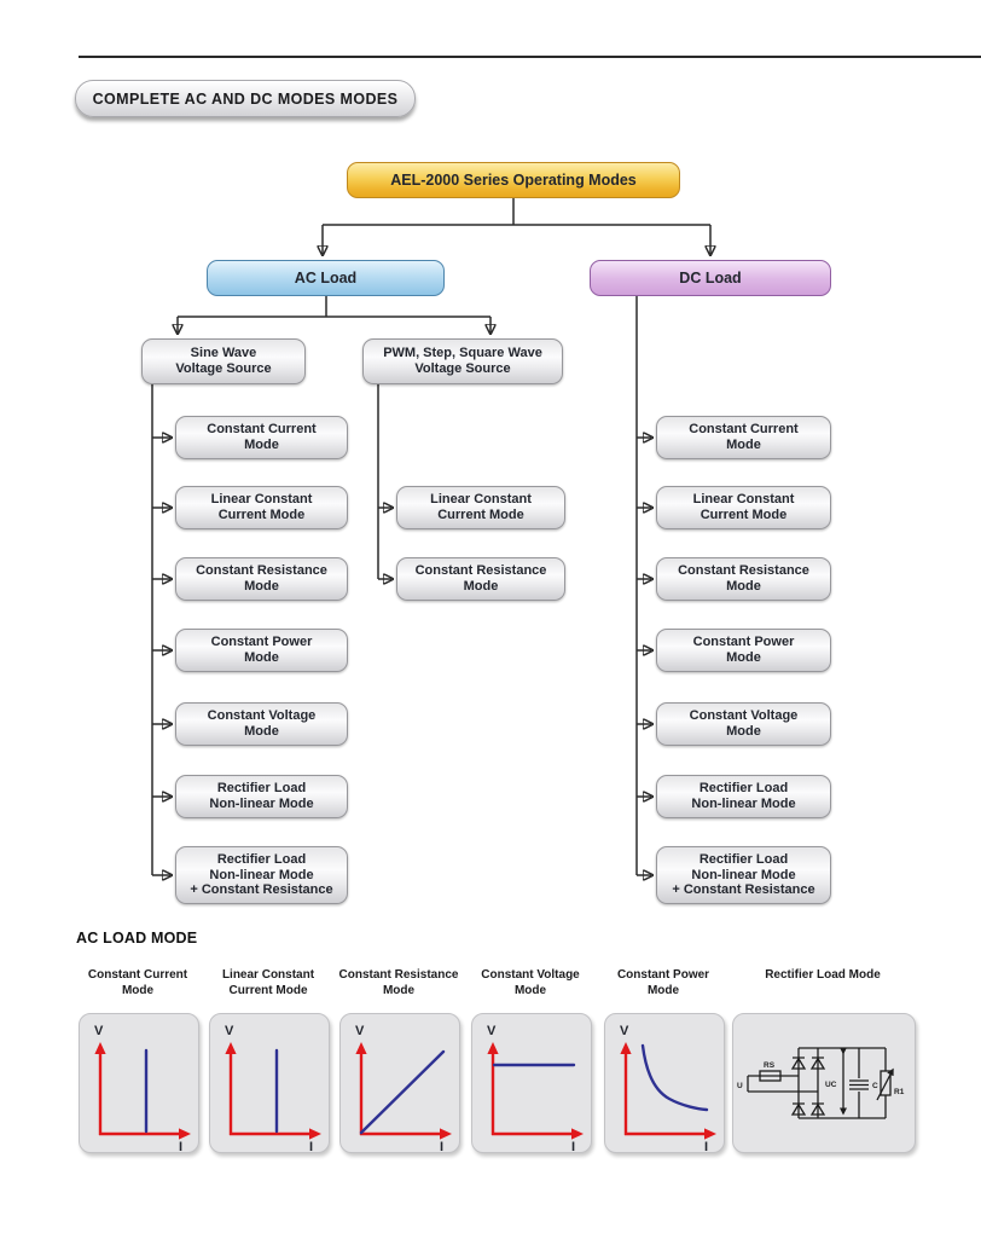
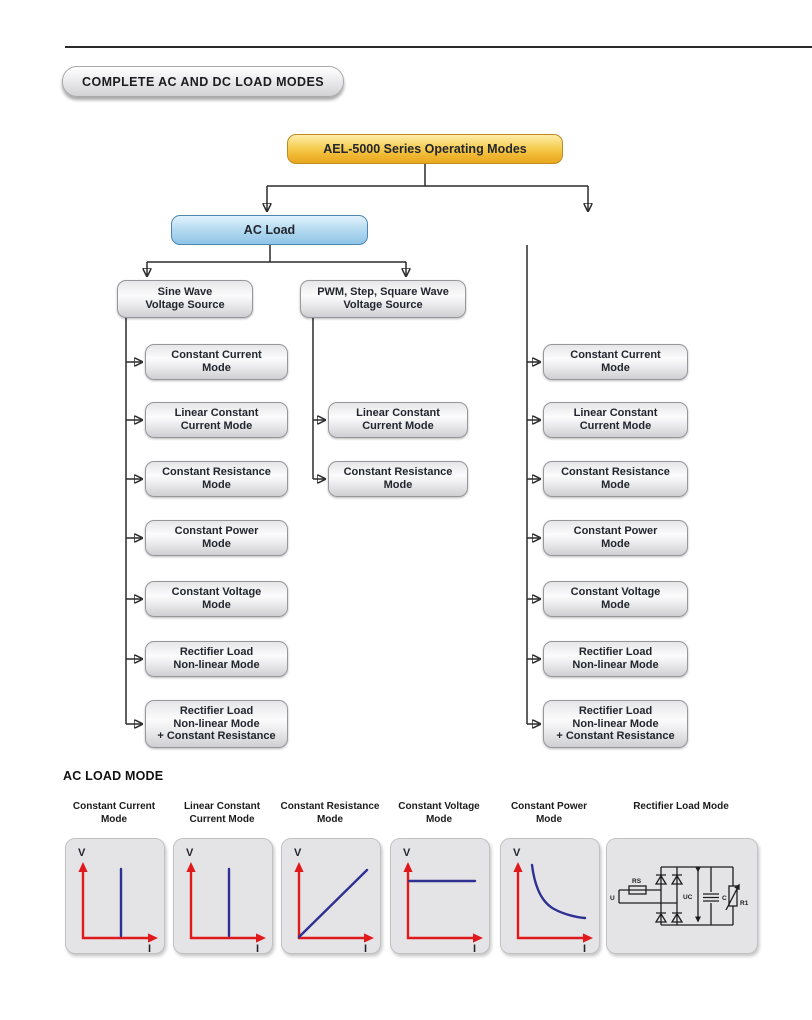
- COMPLETE AC AND DC MODES MODES
+ COMPLETE AC AND DC LOAD MODES
- AEL-2000 Series Operating Modes
+ AEL-5000 Series Operating Modes
  AC Load
- DC Load
  Sine Wave
  Voltage Source
  PWM, Step, Square Wave
  Voltage Source
  Constant Current
  Mode
  Linear Constant
  Current Mode
  Constant Resistance
  Mode
  Constant Power
  Mode
  Constant Voltage
  Mode
  Rectifier Load
  Non-linear Mode
  Rectifier Load
  Non-linear Mode
  + Constant Resistance
  Linear Constant
  Current Mode
  Constant Resistance
  Mode
  Constant Current
  Mode
  Linear Constant
  Current Mode
  Constant Resistance
  Mode
  Constant Power
  Mode
  Constant Voltage
  Mode
  Rectifier Load
  Non-linear Mode
  Rectifier Load
  Non-linear Mode
  + Constant Resistance
  AC LOAD MODE
  Constant Current
  Mode
  Linear Constant
  Current Mode
  Constant Resistance
  Mode
  Constant Voltage
  Mode
  Constant Power
  Mode
  Rectifier Load Mode
  V
  I
  V
  I
  V
  I
  V
  I
  V
  I
